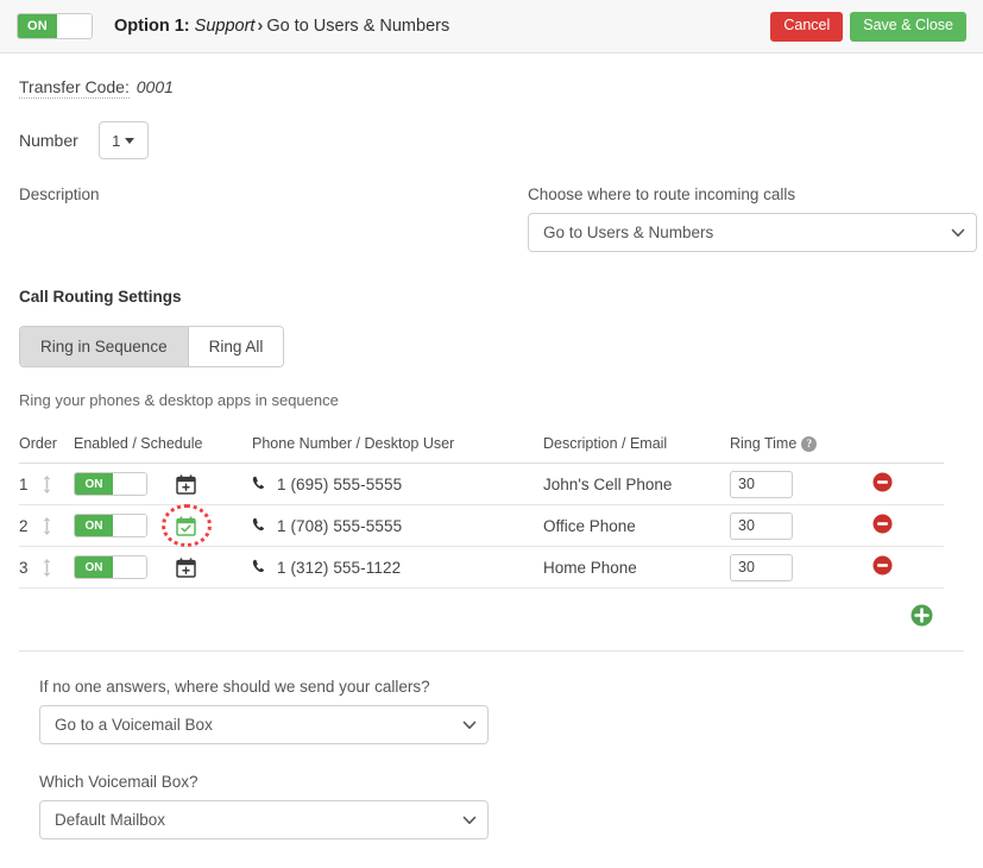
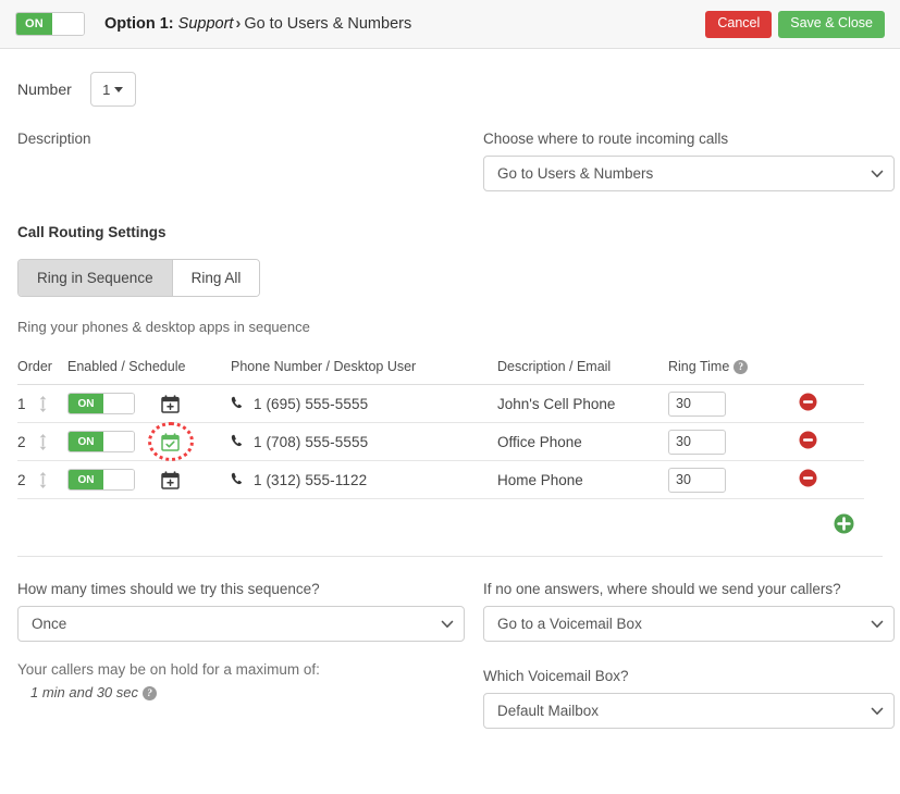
  ON
  Option 1: Support › Go to Users & Numbers
  Cancel
  Save & Close
- Transfer Code: 0001
  Number
  1
  Description
  Choose where to route incoming calls
  Go to Users & Numbers
  Call Routing Settings
  Ring in Sequence
  Ring All
  Ring your phones & desktop apps in sequence
  Order	Enabled / Schedule	Phone Number / Desktop User	Description / Email	Ring Time ?
  1		ON	1 (695) 555-5555	John's Cell Phone	30
  2		ON	1 (708) 555-5555	Office Phone	30
- 3		ON	1 (312) 555-1122	Home Phone	30
+ 2		ON	1 (312) 555-1122	Home Phone	30
+ How many times should we try this sequence?
+ Once
+ Your callers may be on hold for a maximum of:
+ 1 min and 30 sec ?
  If no one answers, where should we send your callers?
  Go to a Voicemail Box
  Which Voicemail Box?
  Default Mailbox
